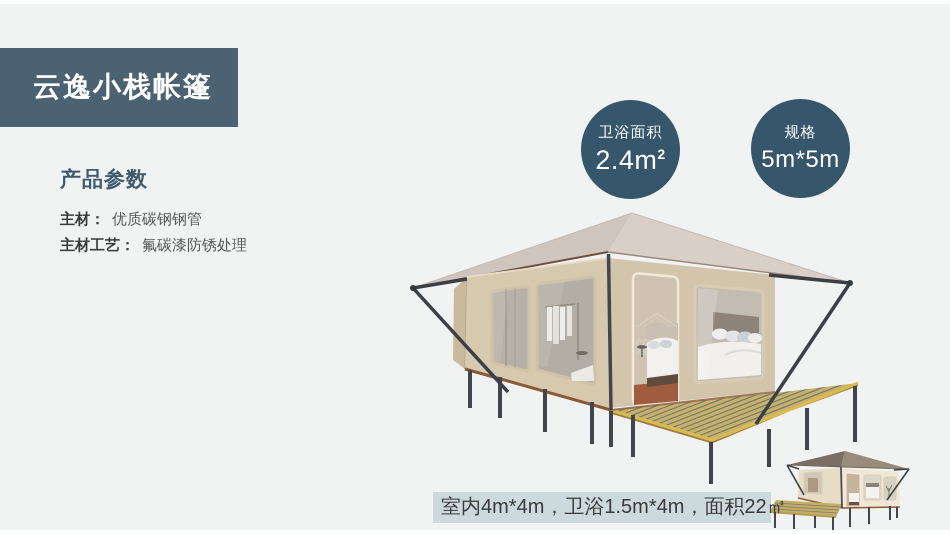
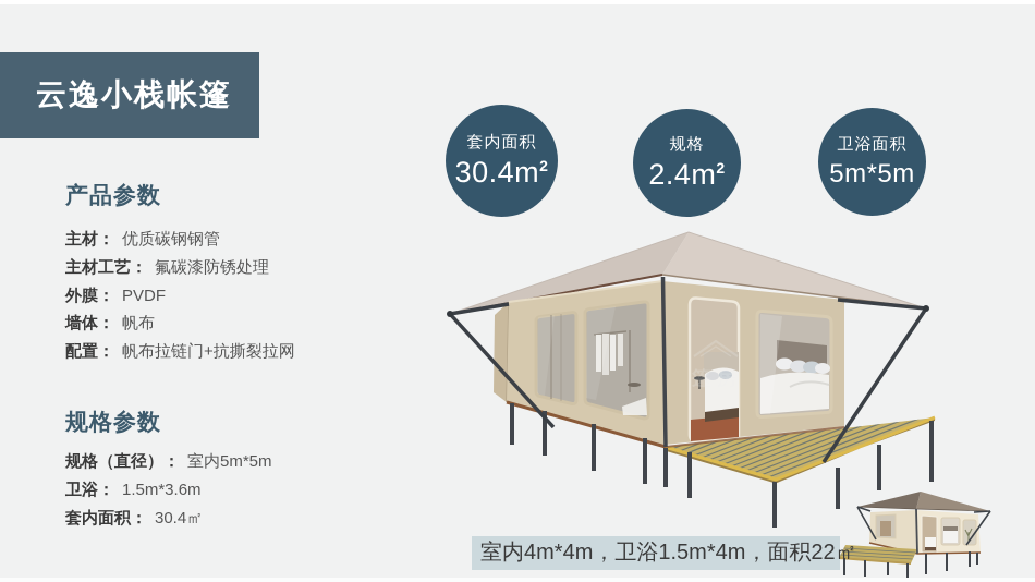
  云逸小栈帐篷
  产品参数
  主材： 优质碳钢钢管
  主材工艺： 氟碳漆防锈处理
+ 外膜： PVDF
+ 墙体： 帆布
+ 配置： 帆布拉链门+抗撕裂拉网
+ 规格参数
+ 规格（直径）： 室内5m*5m
+ 卫浴： 1.5m*3.6m
+ 套内面积： 30.4㎡
+ 套内面积
+ 30.4m2
- 卫浴面积
+ 规格
  2.4m2
- 规格
+ 卫浴面积
  5m*5m
  篷 房
  室内4m*4m，卫浴1.5m*4m，面积22㎡
